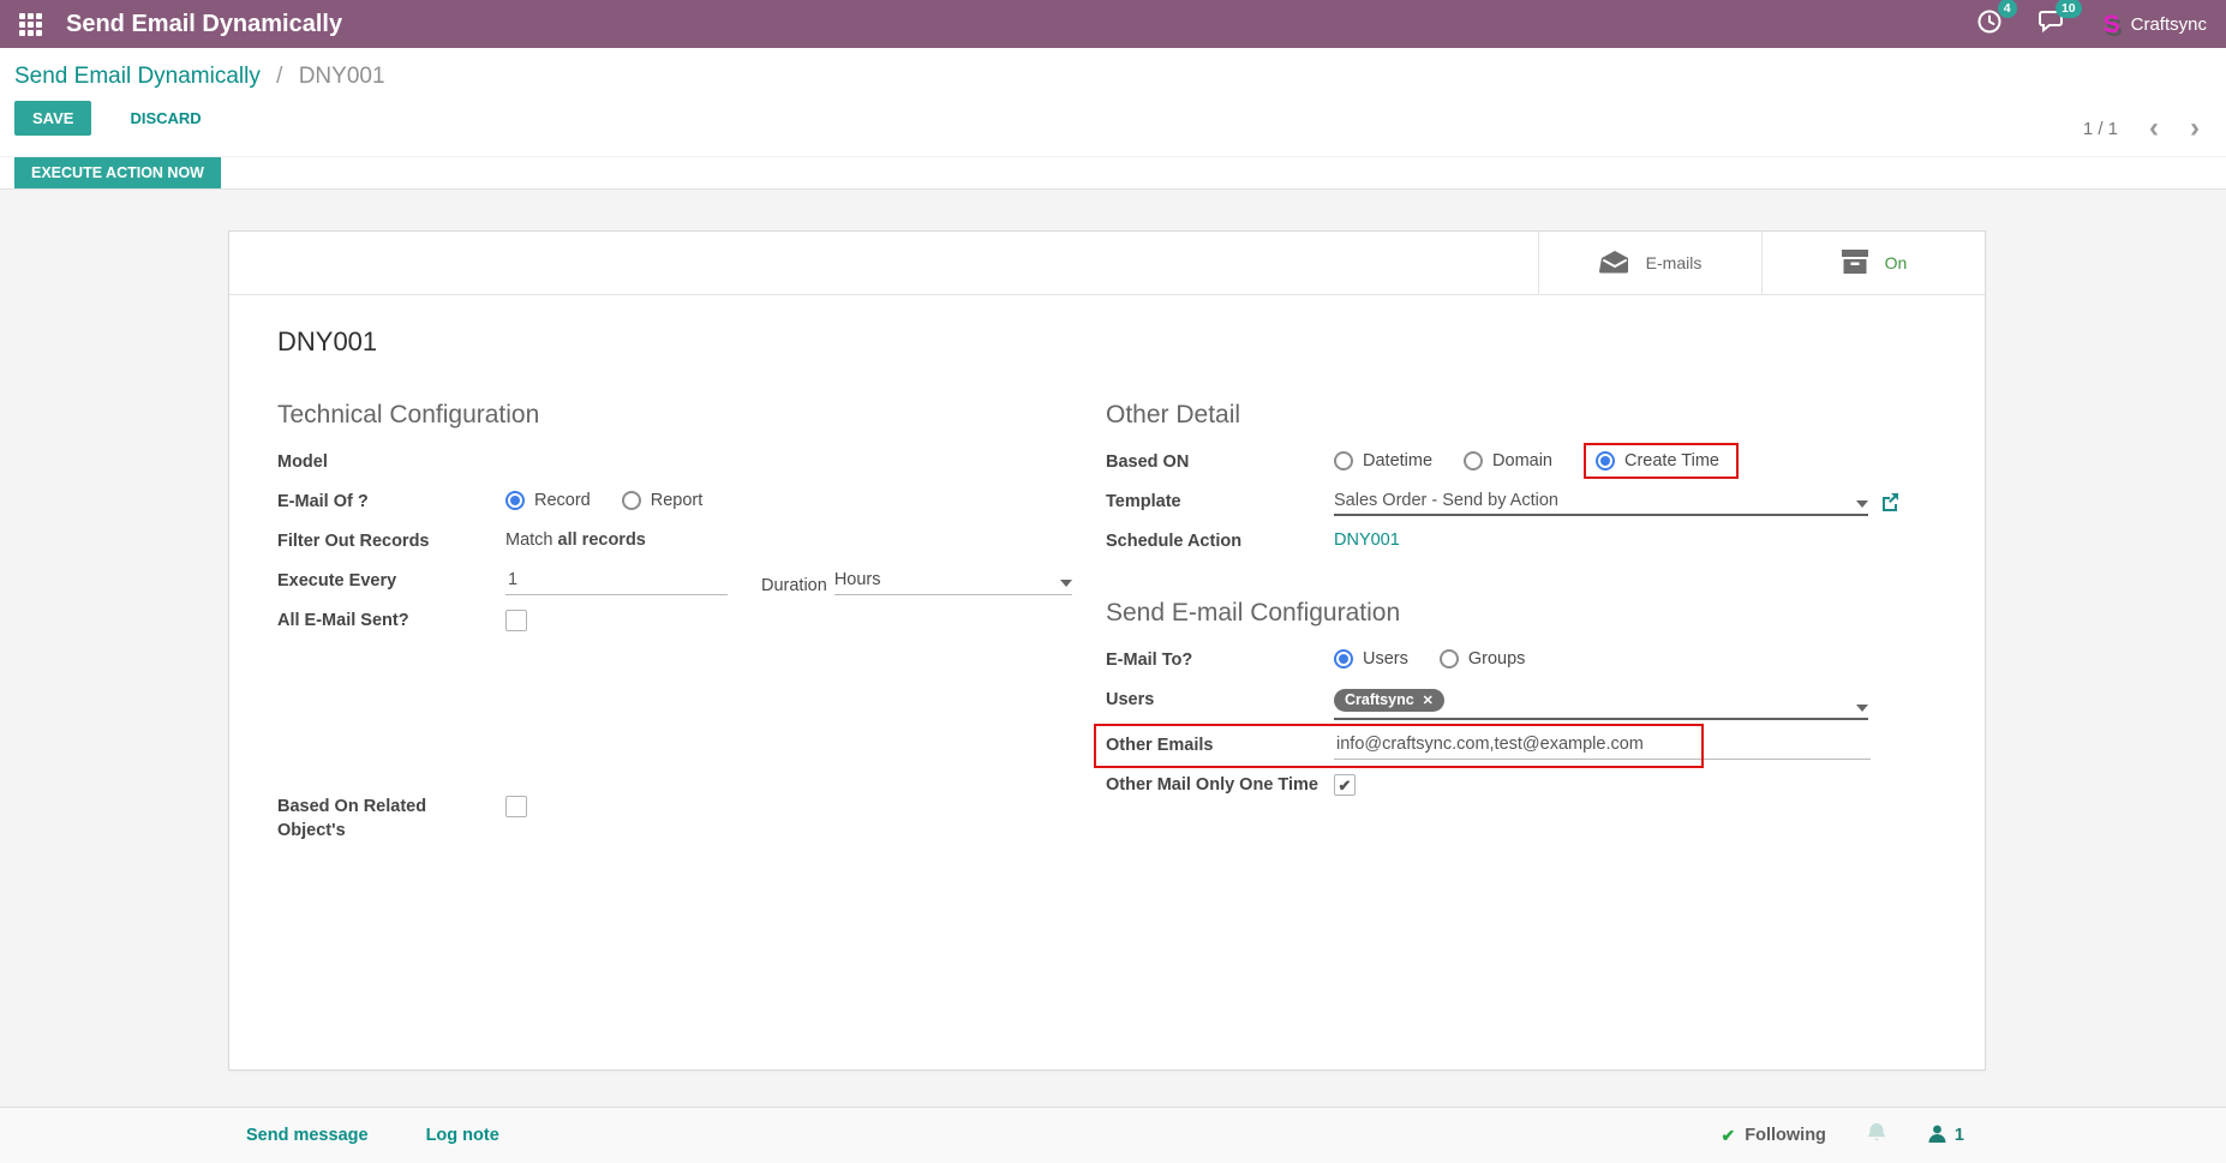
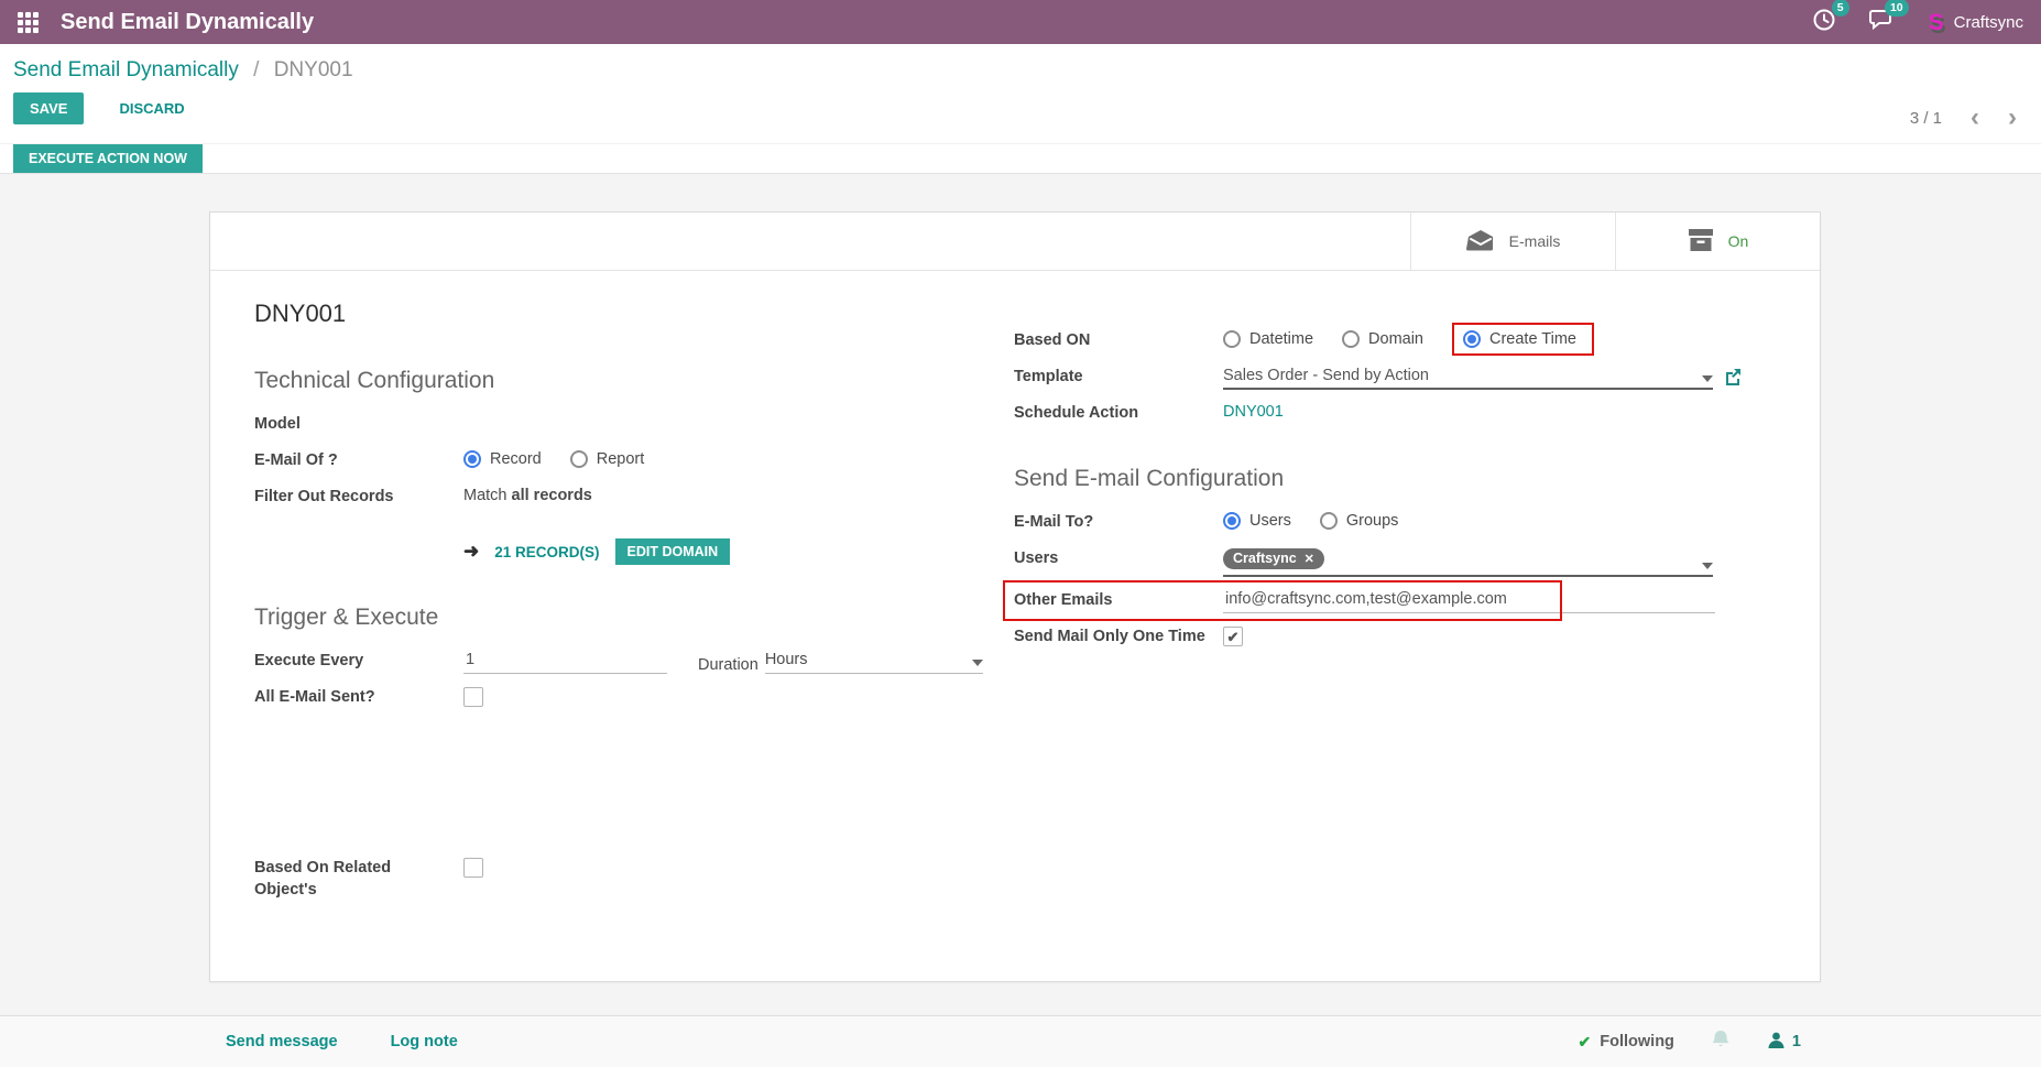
  Send Email Dynamically
- 4
+ 5
  10
  S
  Craftsync
  Send Email Dynamically / DNY001
  SAVE
  DISCARD
- 1 / 1
+ 3 / 1
  ‹
  ›
  EXECUTE ACTION NOW
  E-mails
  On
  DNY001
  Technical Configuration
  Model
  E-Mail Of ?
  Record
  Report
  Filter Out Records
  Match all records
+ ➜
+ 21 RECORD(S)
+ EDIT DOMAIN
+ Trigger & Execute
  Execute Every
  1
  Duration
  Hours
  All E-Mail Sent?
  Based On Related Object's
- Other Detail
  Based ON
  Datetime
  Domain
  Create Time
  Template
  Sales Order - Send by Action
  Schedule Action
  DNY001
  Send E-mail Configuration
  E-Mail To?
  Users
  Groups
  Users
  Craftsync
  ✕
  Other Emails
  info@craftsync.com,test@example.com
- Other Mail Only One Time
+ Send Mail Only One Time
  ✔
  Send message
  Log note
  ✔
  Following
  1
